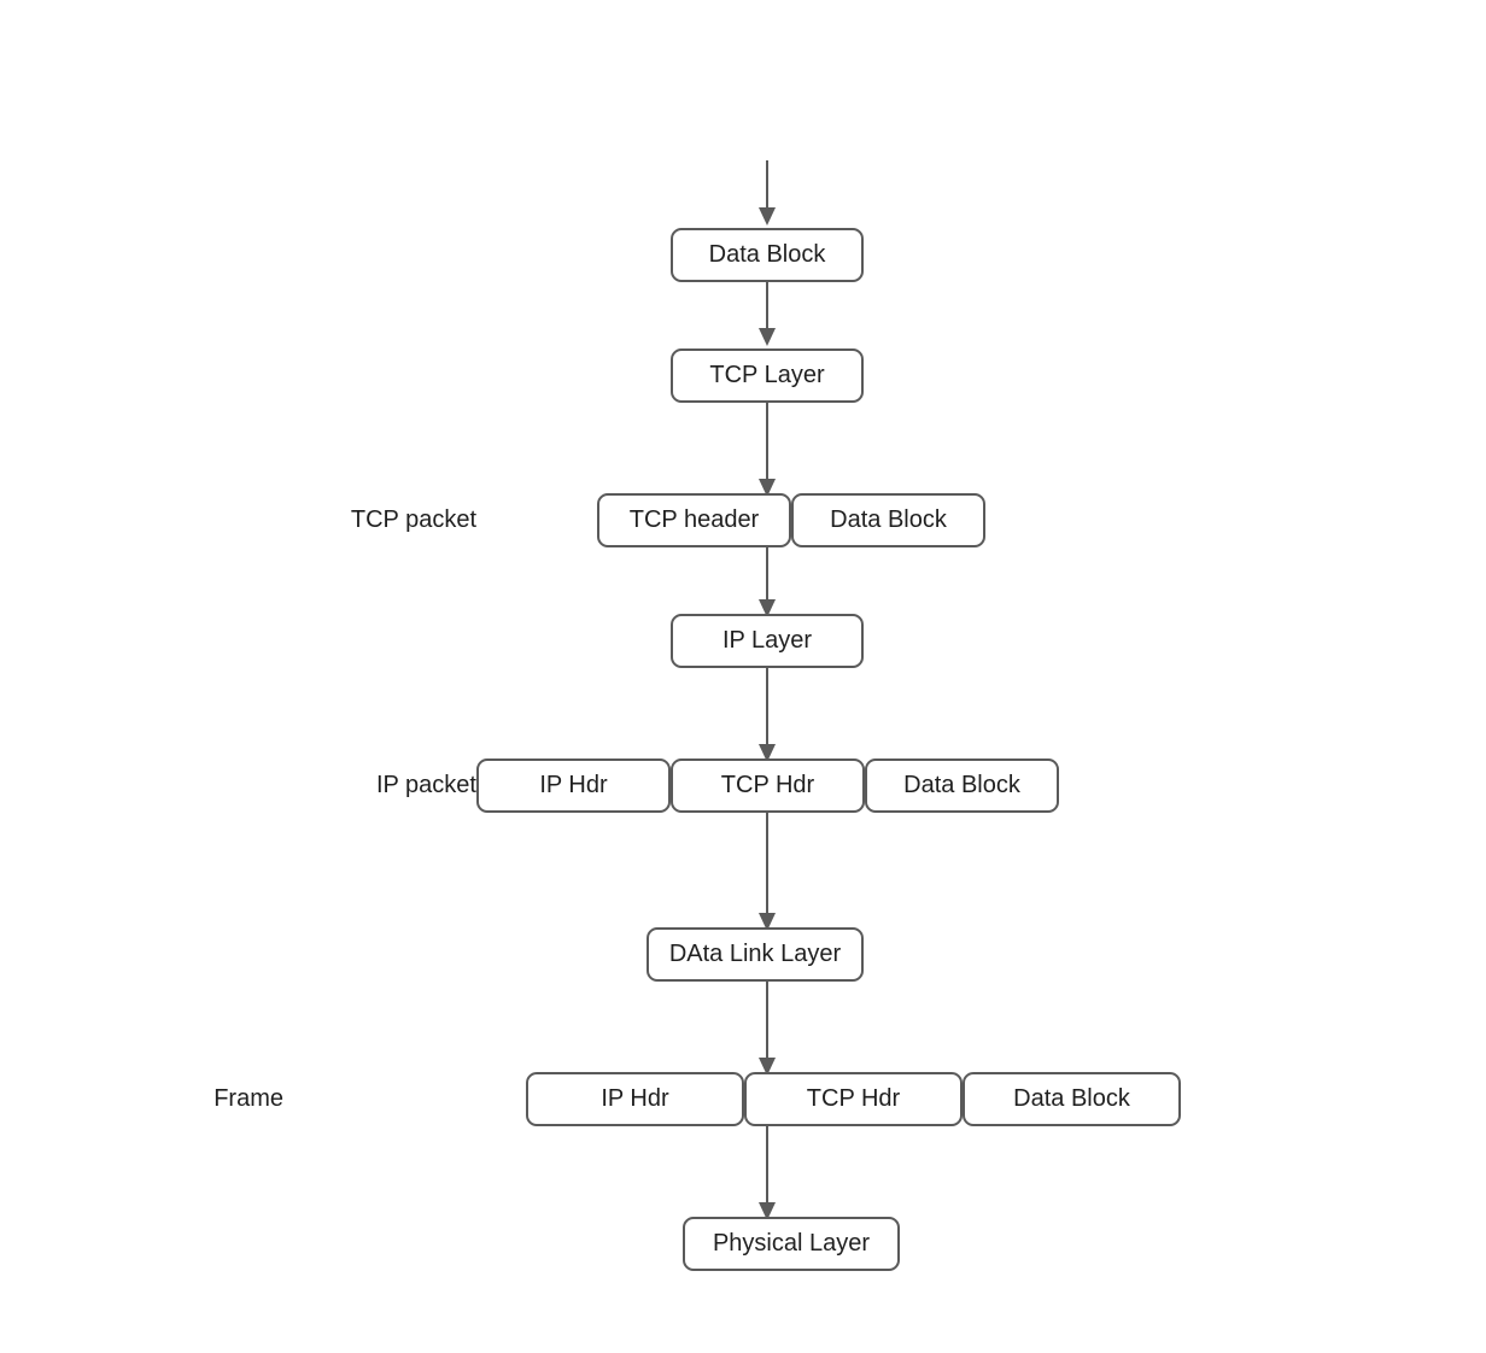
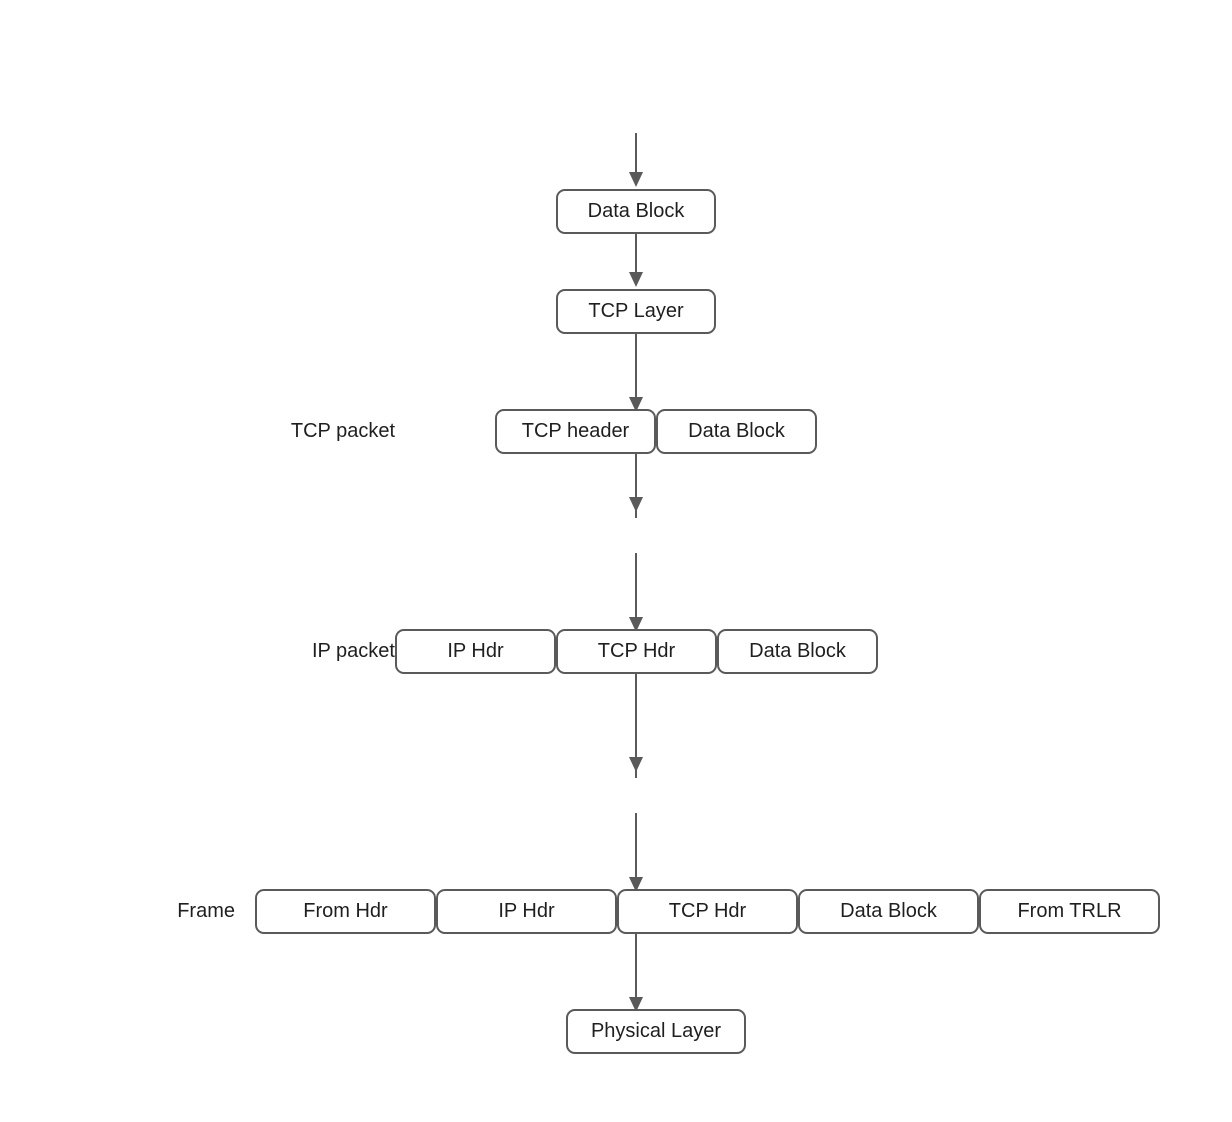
  Data Block
  TCP Layer
  TCP packet
  TCP header
  Data Block
- IP Layer
  IP packet
  IP Hdr
  TCP Hdr
  Data Block
- DAta Link Layer
  Frame
+ From Hdr
  IP Hdr
  TCP Hdr
  Data Block
+ From TRLR
  Physical Layer
